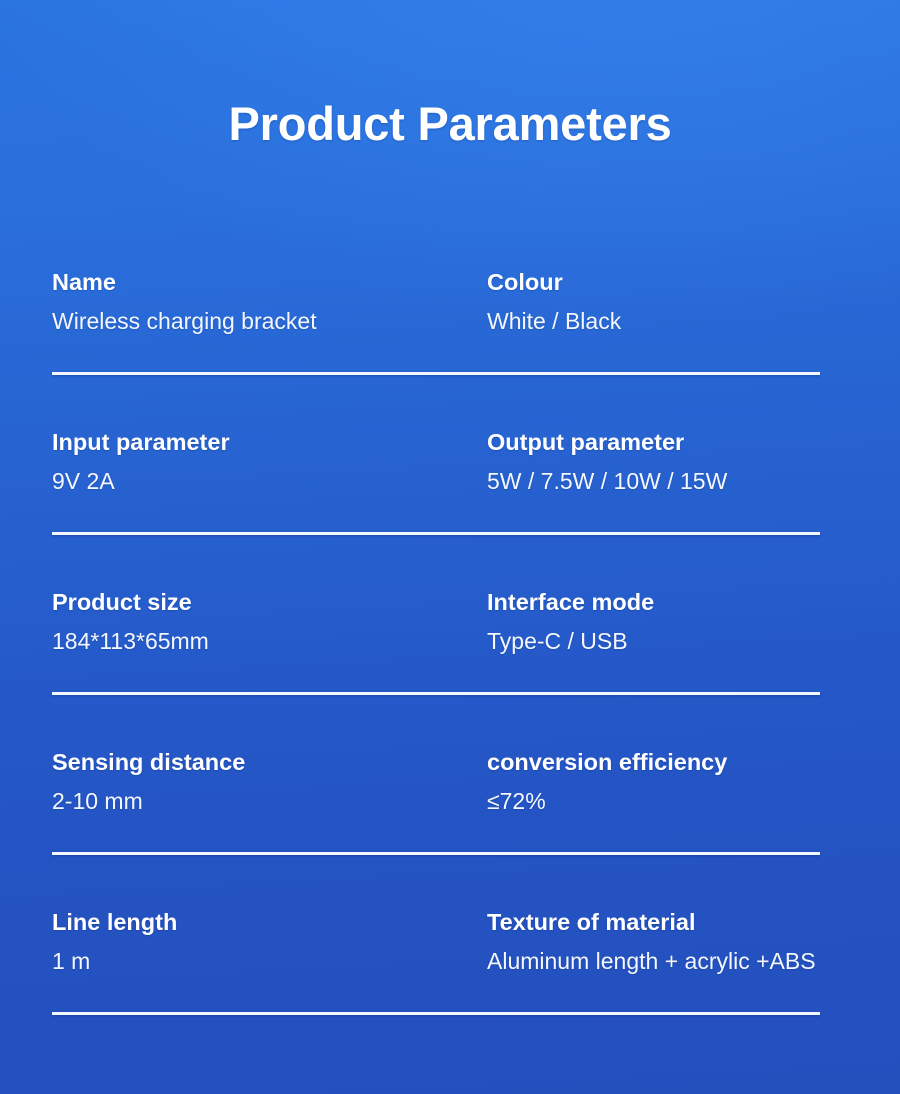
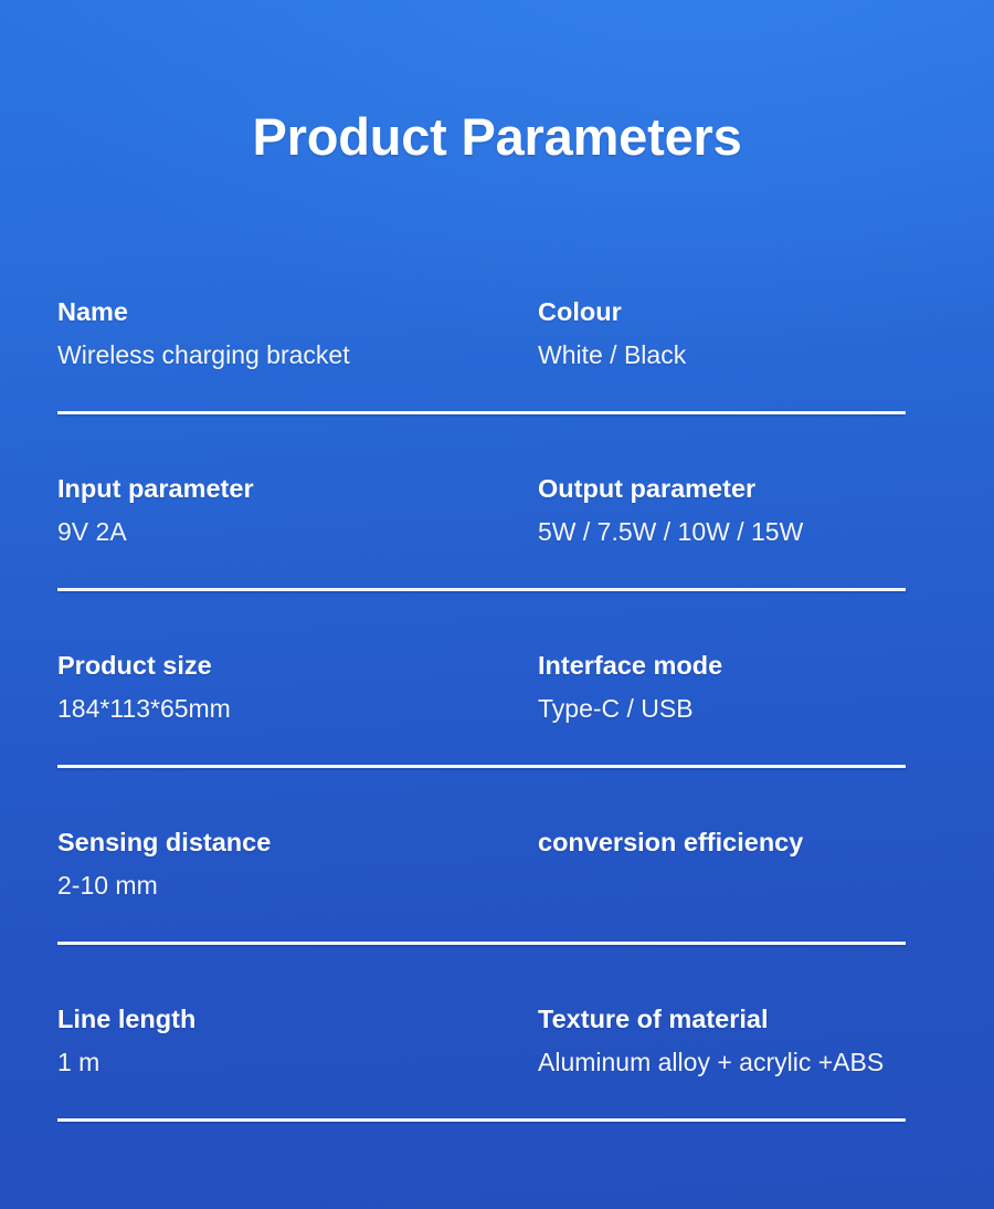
  Product Parameters
  Name
  Wireless charging bracket
  Colour
  White / Black
  Input parameter
  9V 2A
  Output parameter
  5W / 7.5W / 10W / 15W
  Product size
  184*113*65mm
  Interface mode
  Type-C / USB
  Sensing distance
  2-10 mm
  conversion efficiency
- ≤72%
  Line length
  1 m
  Texture of material
- Aluminum length + acrylic +ABS
+ Aluminum alloy + acrylic +ABS
